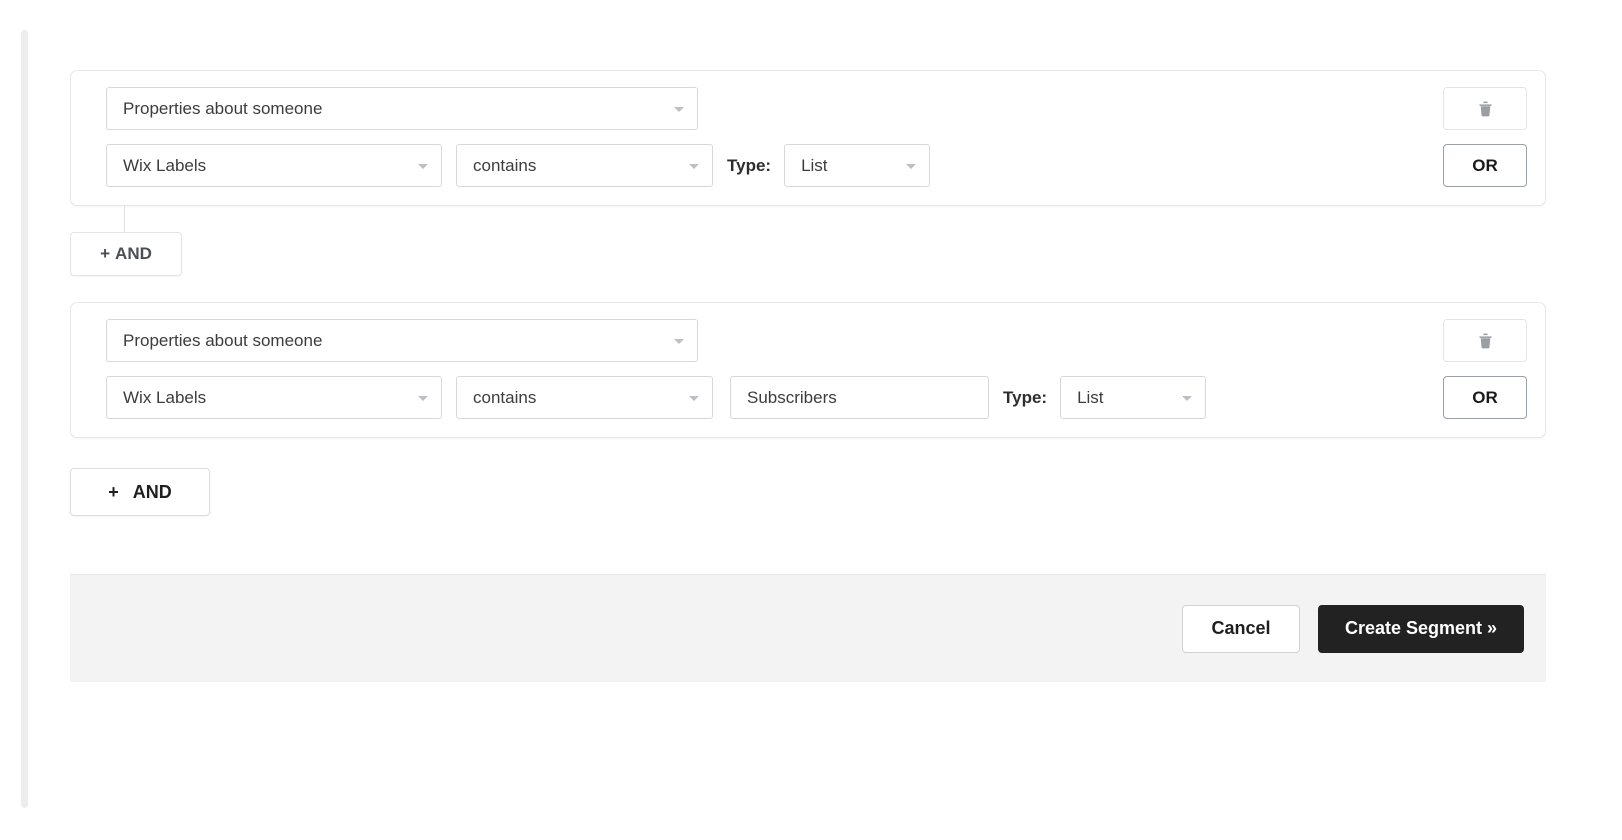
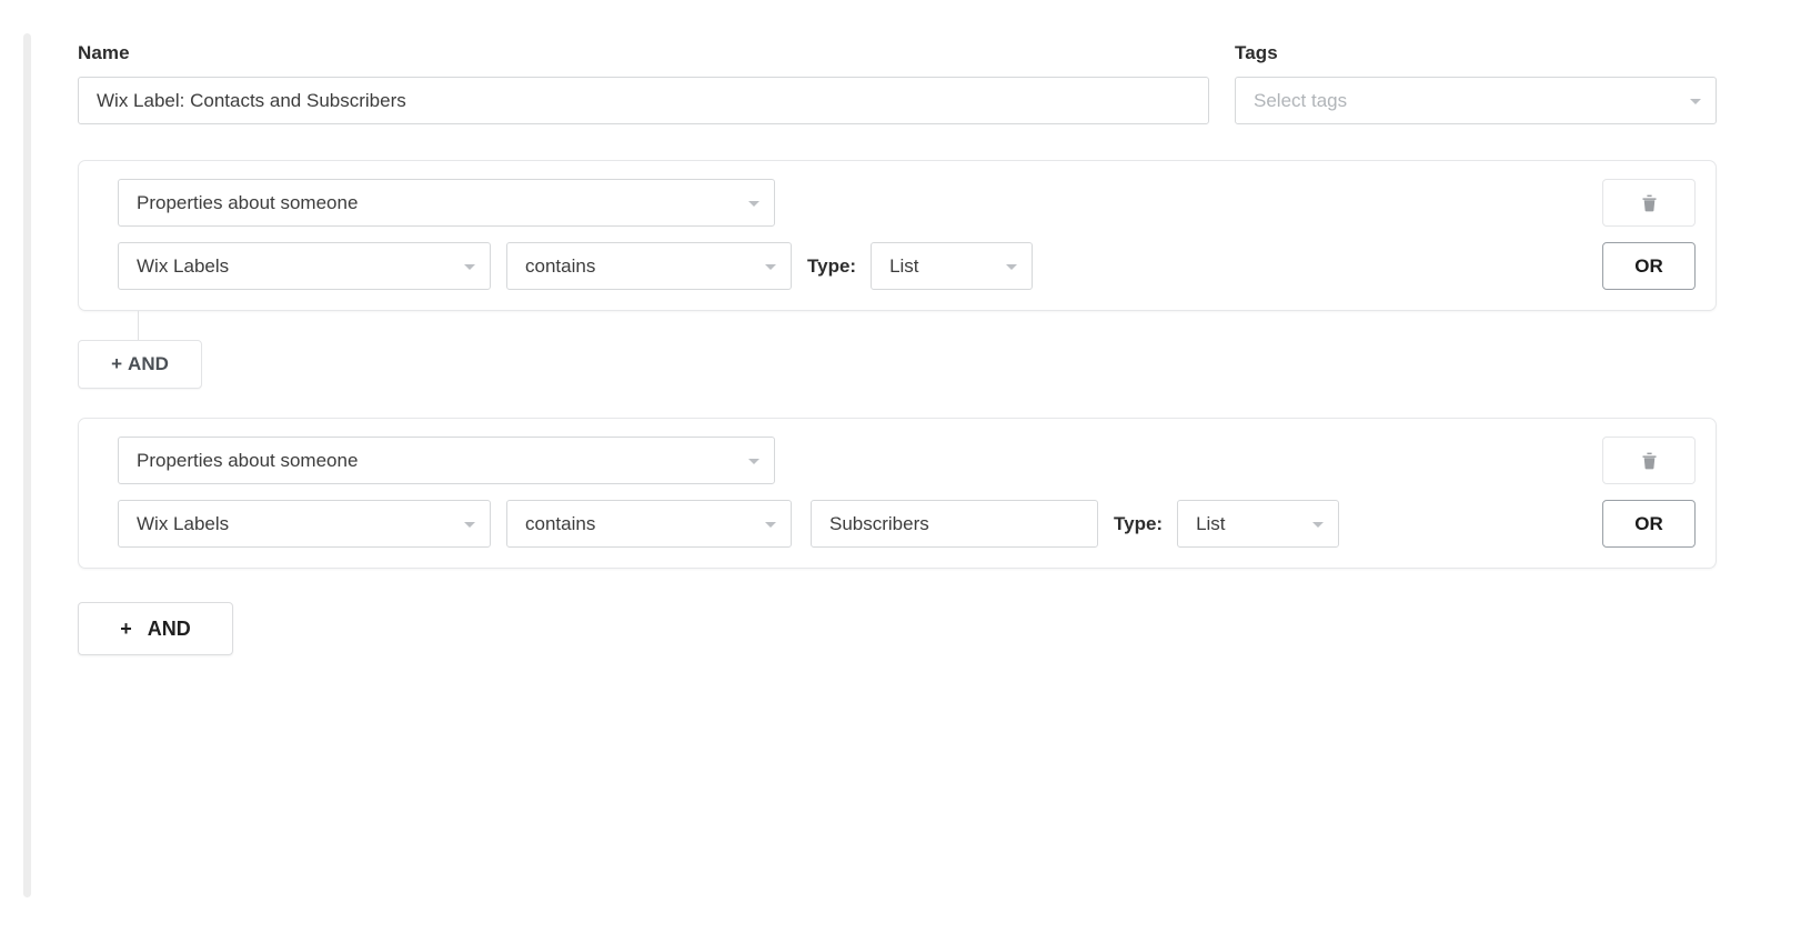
+ Name
+ Wix Label: Contacts and Subscribers
+ Tags
+ Select tags
  Properties about someone
  Wix Labels
  contains
  Type:
  List
  OR
  +
  AND
  Properties about someone
  Wix Labels
  contains
  Subscribers
  Type:
  List
  OR
  +
  AND
- Cancel
- Create Segment »
